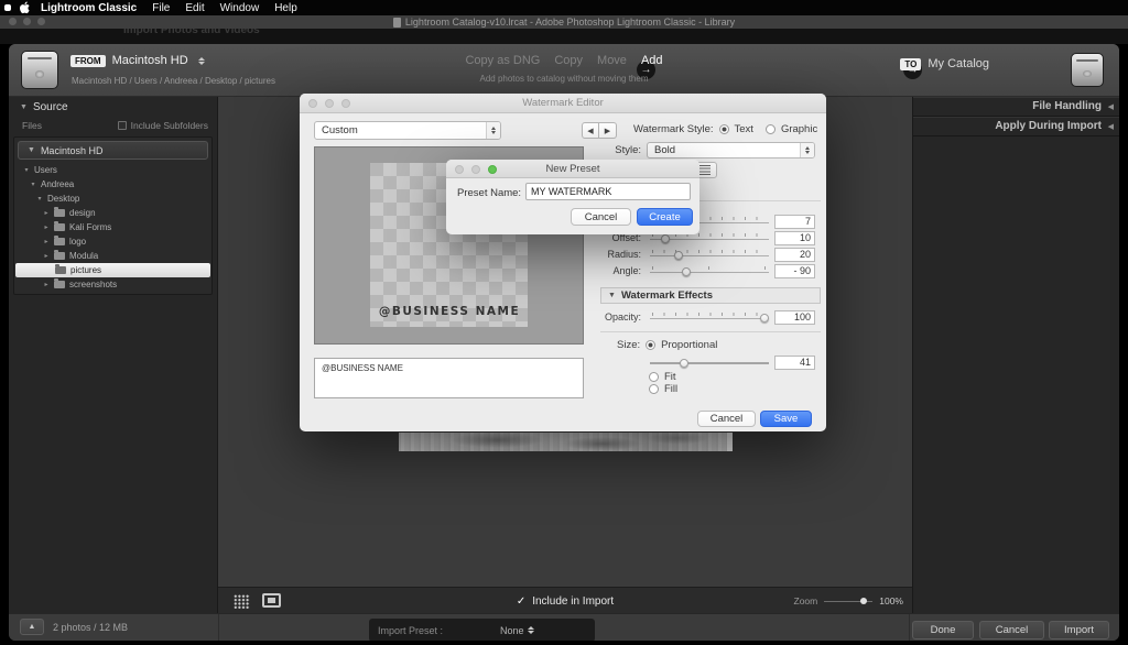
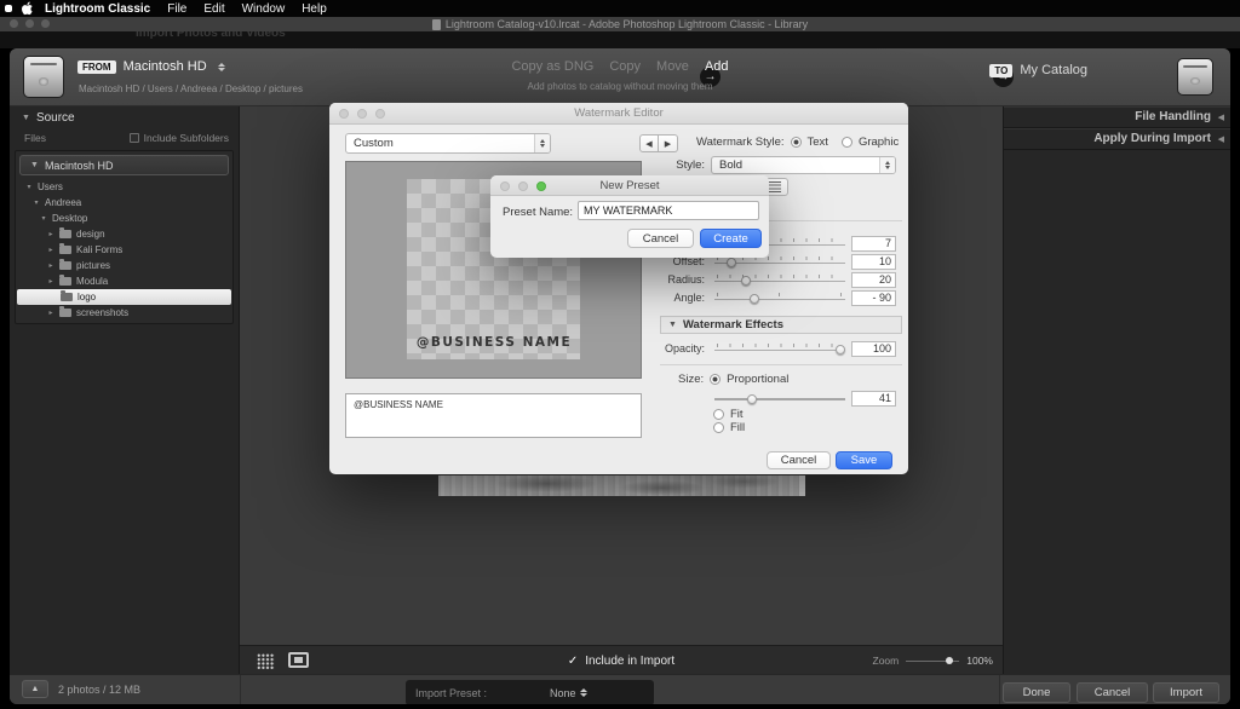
  Lightroom Classic
  File Edit Window Help
  Lightroom Catalog-v10.lrcat - Adobe Photoshop Lightroom Classic - Library
  Import Photos and Videos
  FROM
  Macintosh HD
  Macintosh HD / Users / Andreea / Desktop / pictures
  →
  Copy as DNG
  Copy
  Move
  Add
  Add photos to catalog without moving them
  TO
  My Catalog
  Source
  Files
  Include Subfolders
  Macintosh HD
  Users
  Andreea
  Desktop
  design
  Kali Forms
- logo
+ pictures
  Modula
- pictures
+ logo
  screenshots
  File Handling
  Apply During Import
  ✓
  Include in Import
  Zoom
  100%
  2 photos / 12 MB
  Import Preset :
  None
  Done
  Cancel
  Import
  Watermark Editor
  Custom
  Watermark Style:
  Text
  Graphic
  @BUSINESS NAME
  @BUSINESS NAME
  Style:
  Bold
  7
  Offset:
  10
  Radius:
  20
  Angle:
  - 90
  Watermark Effects
  Opacity:
  100
  Size:
  Proportional
  41
  Fit
  Fill
  Cancel
  Save
  New Preset
  Preset Name:
  MY WATERMARK
  Cancel
  Create
